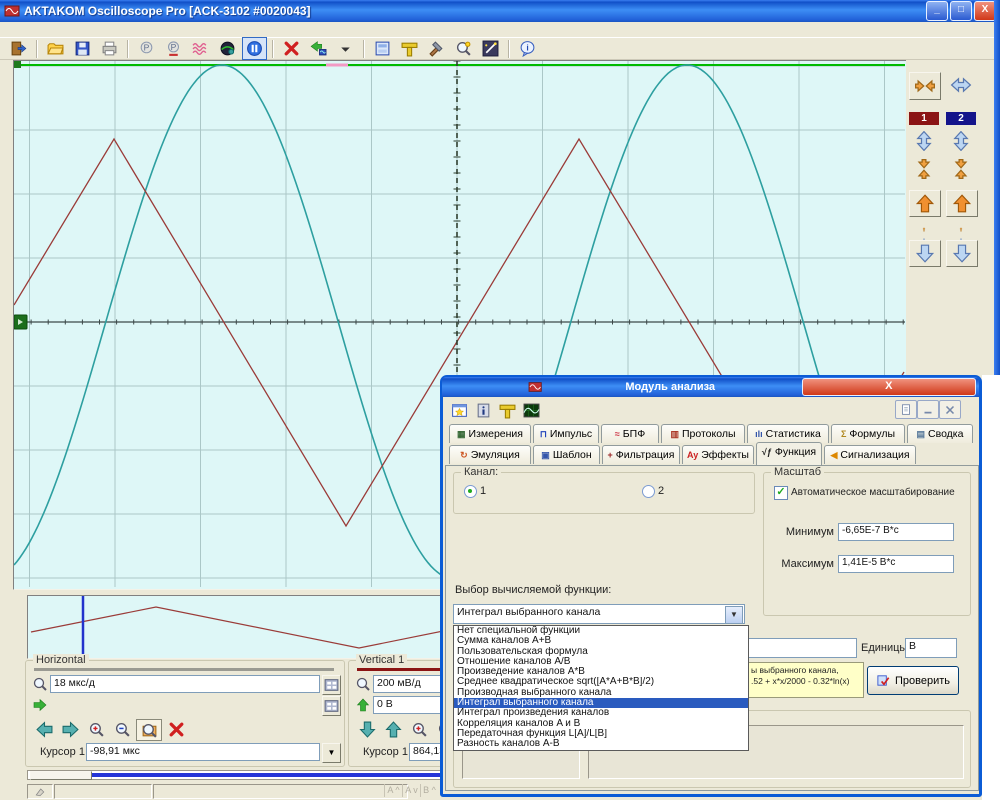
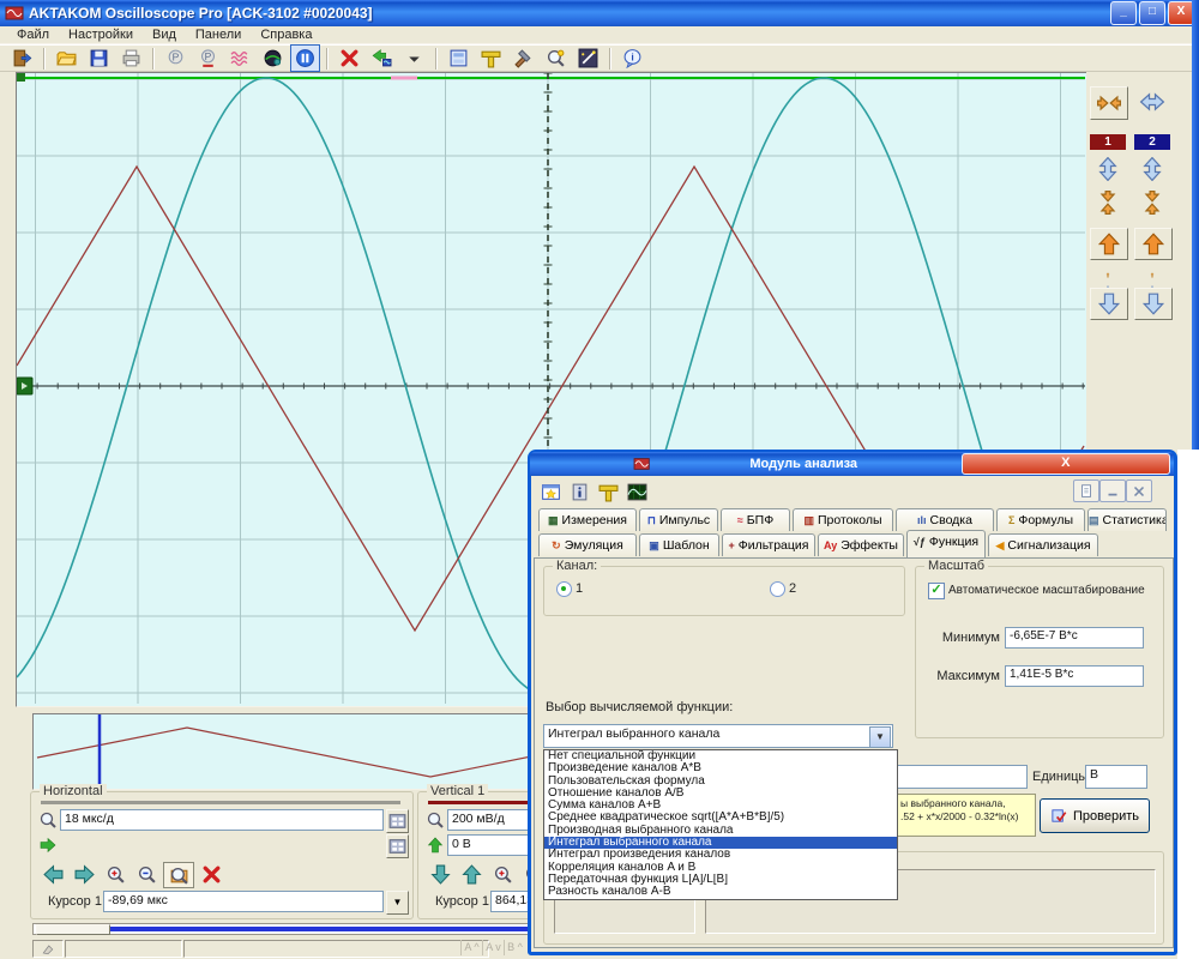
  AKTAKOM Oscilloscope Pro [ACK-3102 #0020043]
  _
  □
  X
+ Файл
+ Настройки
+ Вид
+ Панели
+ Справка
  P
  P
  i
  1
  2
  Horizontal
  18 мкс/д
  Курсор 1
- -98,91 мкс
+ -89,69 мкс
  ▼
  Vertical 1
  200 мВ/д
  0 В
  Курсор 1
  864,1
  A ^
  A v
  B ^
  Модуль анализа
  X
  Канал:
  1
  2
  Масштаб
  ✓
  Автоматическое масштабирование
  Минимум
  -6,65E-7 В*с
  Максимум
  1,41E-5 В*с
  Выбор вычисляемой функции:
  Единицы
  В
  ы выбранного канала,
  .52 + x*x/2000 - 0.32*ln(x)
  Проверить
  Интеграл выбранного канала
  ▼
  Нет специальной функции
- Сумма каналов A+B
+ Произведение каналов A*B
  Пользовательская формула
  Отношение каналов A/B
- Произведение каналов A*B
+ Сумма каналов A+B
- Среднее квадратическое sqrt([A*A+B*B]/2)
+ Среднее квадратическое sqrt([A*A+B*B]/5)
  Производная выбранного канала
  Интеграл выбранного канала
  Интеграл произведения каналов
  Корреляция каналов A и B
  Передаточная функция L[A]/L[B]
  Разность каналов A-B
  ▦ Измерения
  ⊓ Импульс
  ≈ БПФ
  ▥ Протоколы
- ılı Статистика
+ ılı Сводка
  Σ Формулы
- ▤ Сводка
+ ▤ Статистика
  ↻ Эмуляция
  ▣ Шаблон
  + Фильтрация
  Ay Эффекты
  √ƒ Функция
  ◀ Сигнализация
